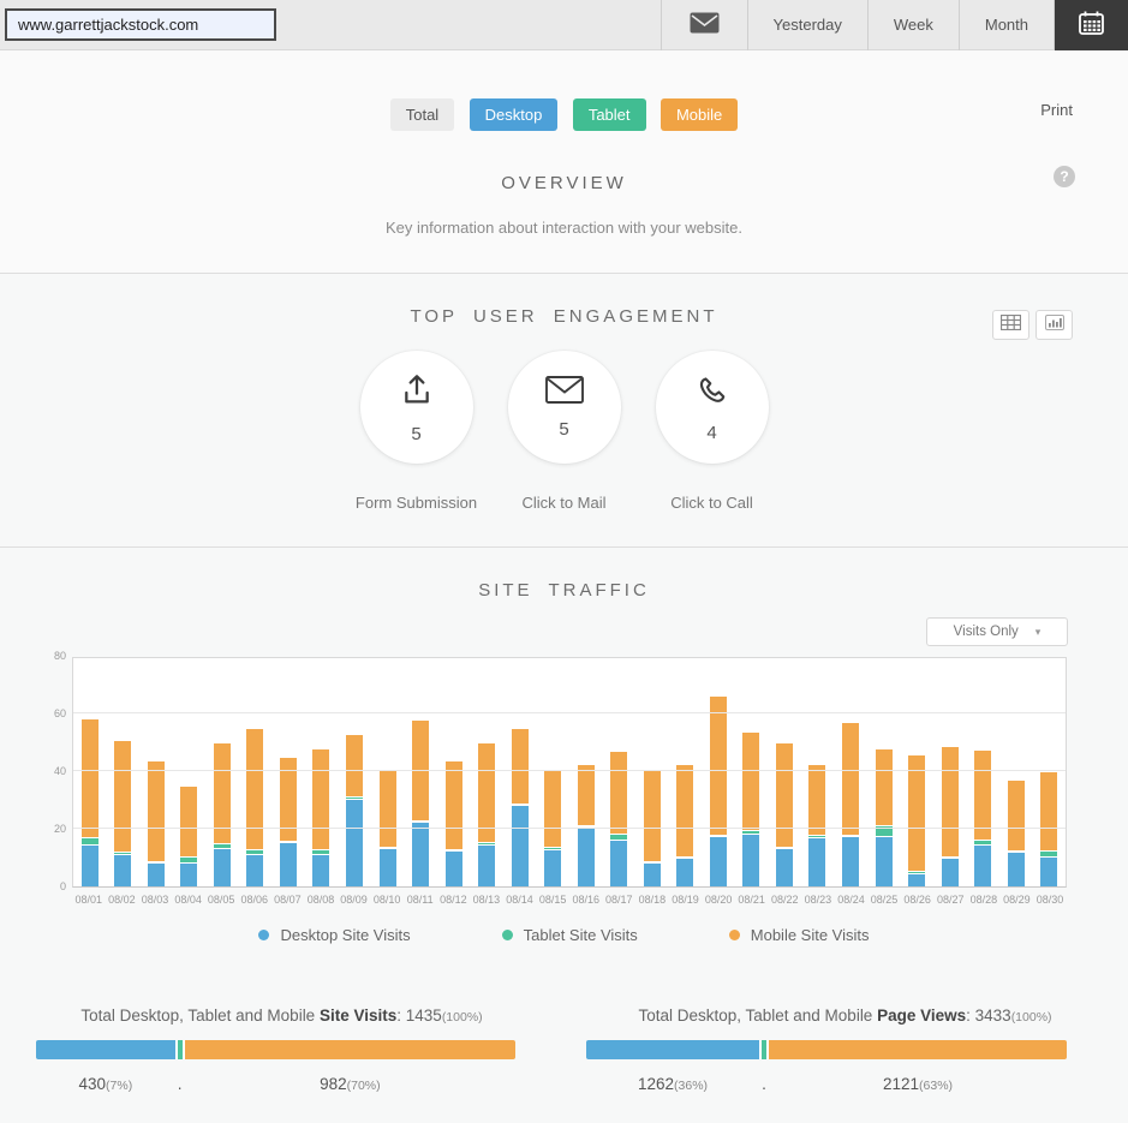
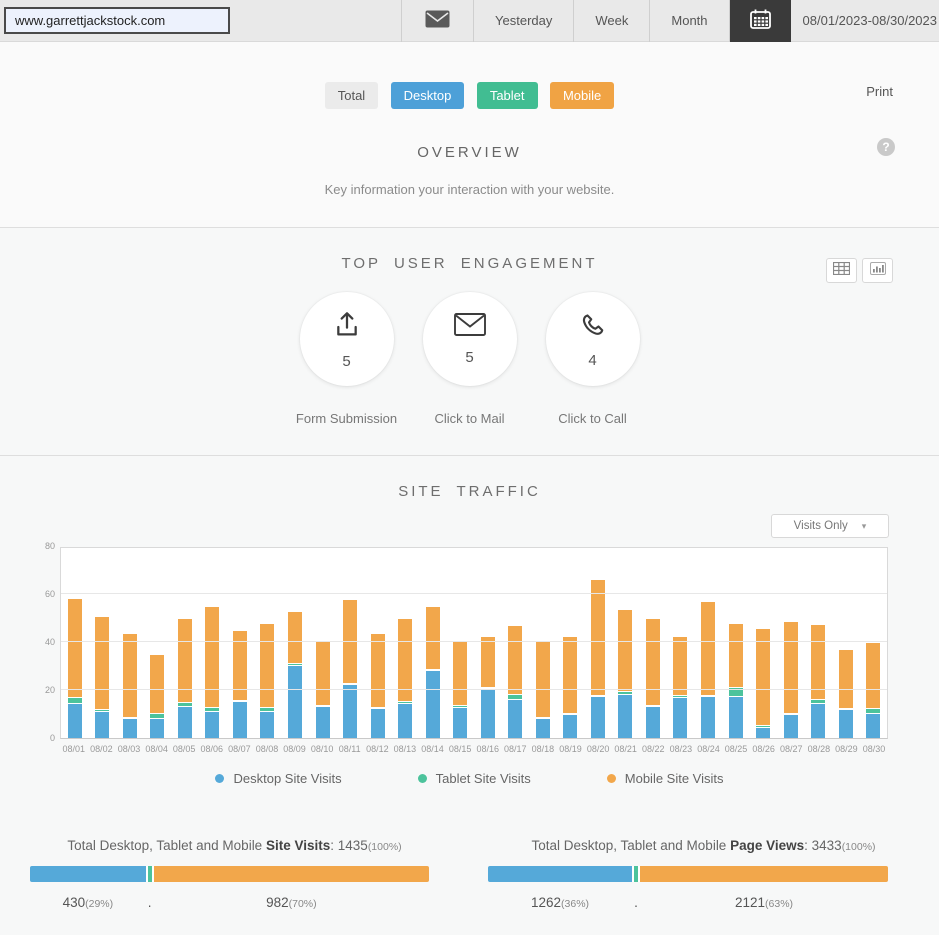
  www.garrettjackstock.com
  Yesterday
  Week
  Month
+ 08/01/2023-08/30/2023
  Total Desktop Tablet Mobile
  Print
  OVERVIEW
  ?
- Key information about interaction with your website.
+ Key information your interaction with your website.
  TOP USER ENGAGEMENT
  5
  Form Submission
  5
  Click to Mail
  4
  Click to Call
  SITE TRAFFIC
  Visits Only
  ▾
  0
  20
  40
  60
  80
  08/01
  08/02
  08/03
  08/04
  08/05
  08/06
  08/07
  08/08
  08/09
  08/10
  08/11
  08/12
  08/13
  08/14
  08/15
  08/16
  08/17
  08/18
  08/19
  08/20
  08/21
  08/22
  08/23
  08/24
  08/25
  08/26
  08/27
  08/28
  08/29
  08/30
  Desktop Site Visits
  Tablet Site Visits
  Mobile Site Visits
  Total Desktop, Tablet and Mobile Site Visits: 1435(100%)
- 430(7%)
+ 430(29%)
  .
  982(70%)
  Total Desktop, Tablet and Mobile Page Views: 3433(100%)
  1262(36%)
  .
  2121(63%)
